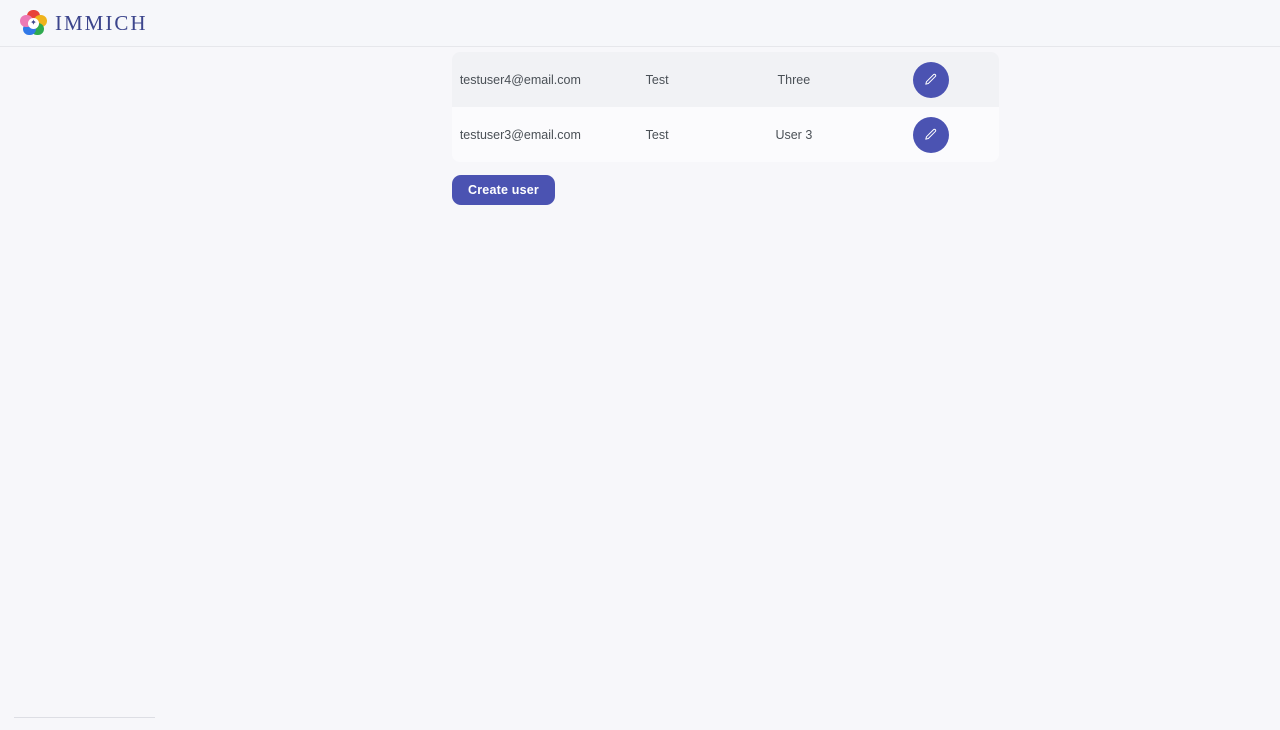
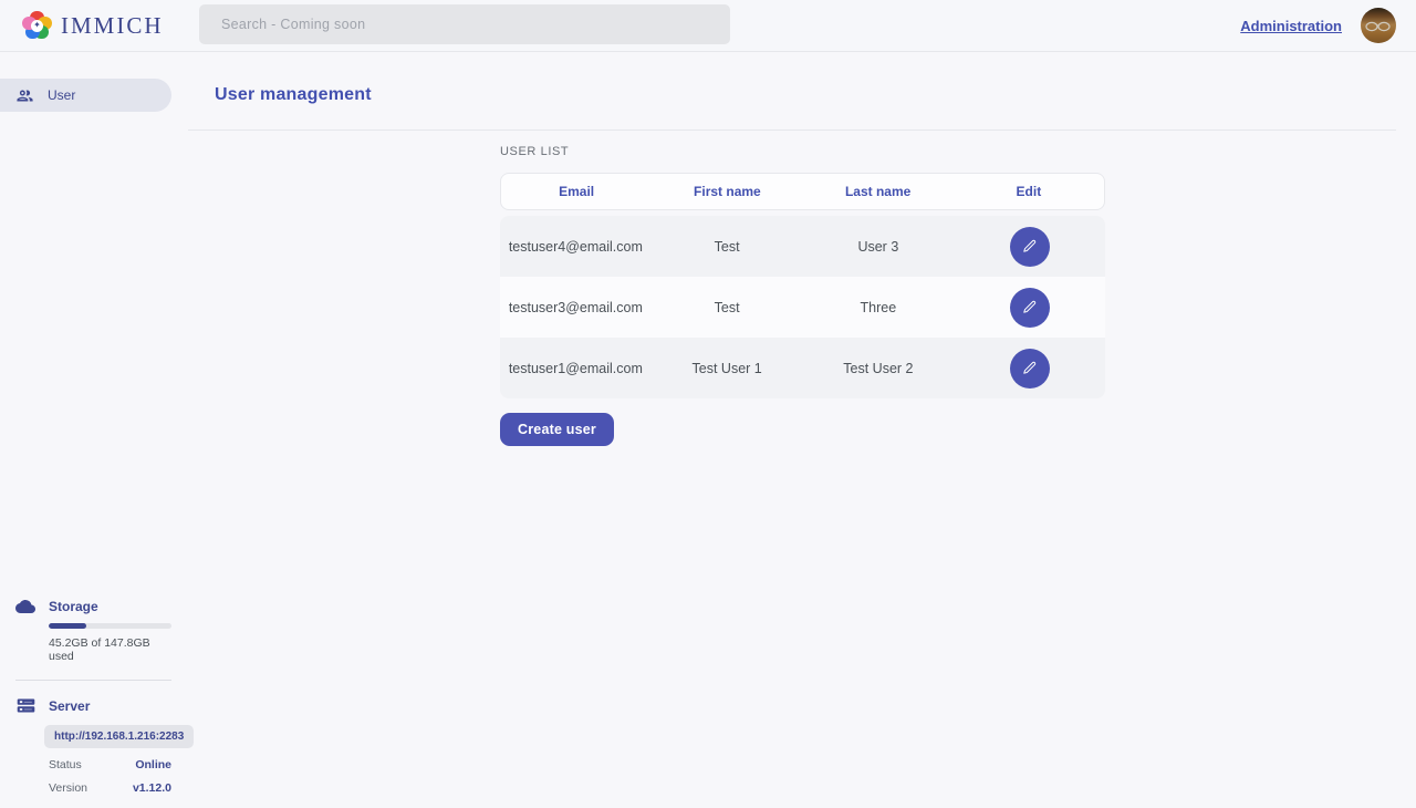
  ✦
  IMMICH
+ Search - Coming soon
+ Administration
+ User
+ Storage
+ 45.2GB of 147.8GB used
+ Server
+ http://192.168.1.216:2283
+ Status
+ Online
+ Version
+ v1.12.0
+ User management
+ USER LIST
+ Email
+ First name
+ Last name
+ Edit
  testuser4@email.com
  Test
- Three
+ User 3
  testuser3@email.com
  Test
- User 3
+ Three
+ testuser1@email.com
+ Test User 1
+ Test User 2
  Create user
